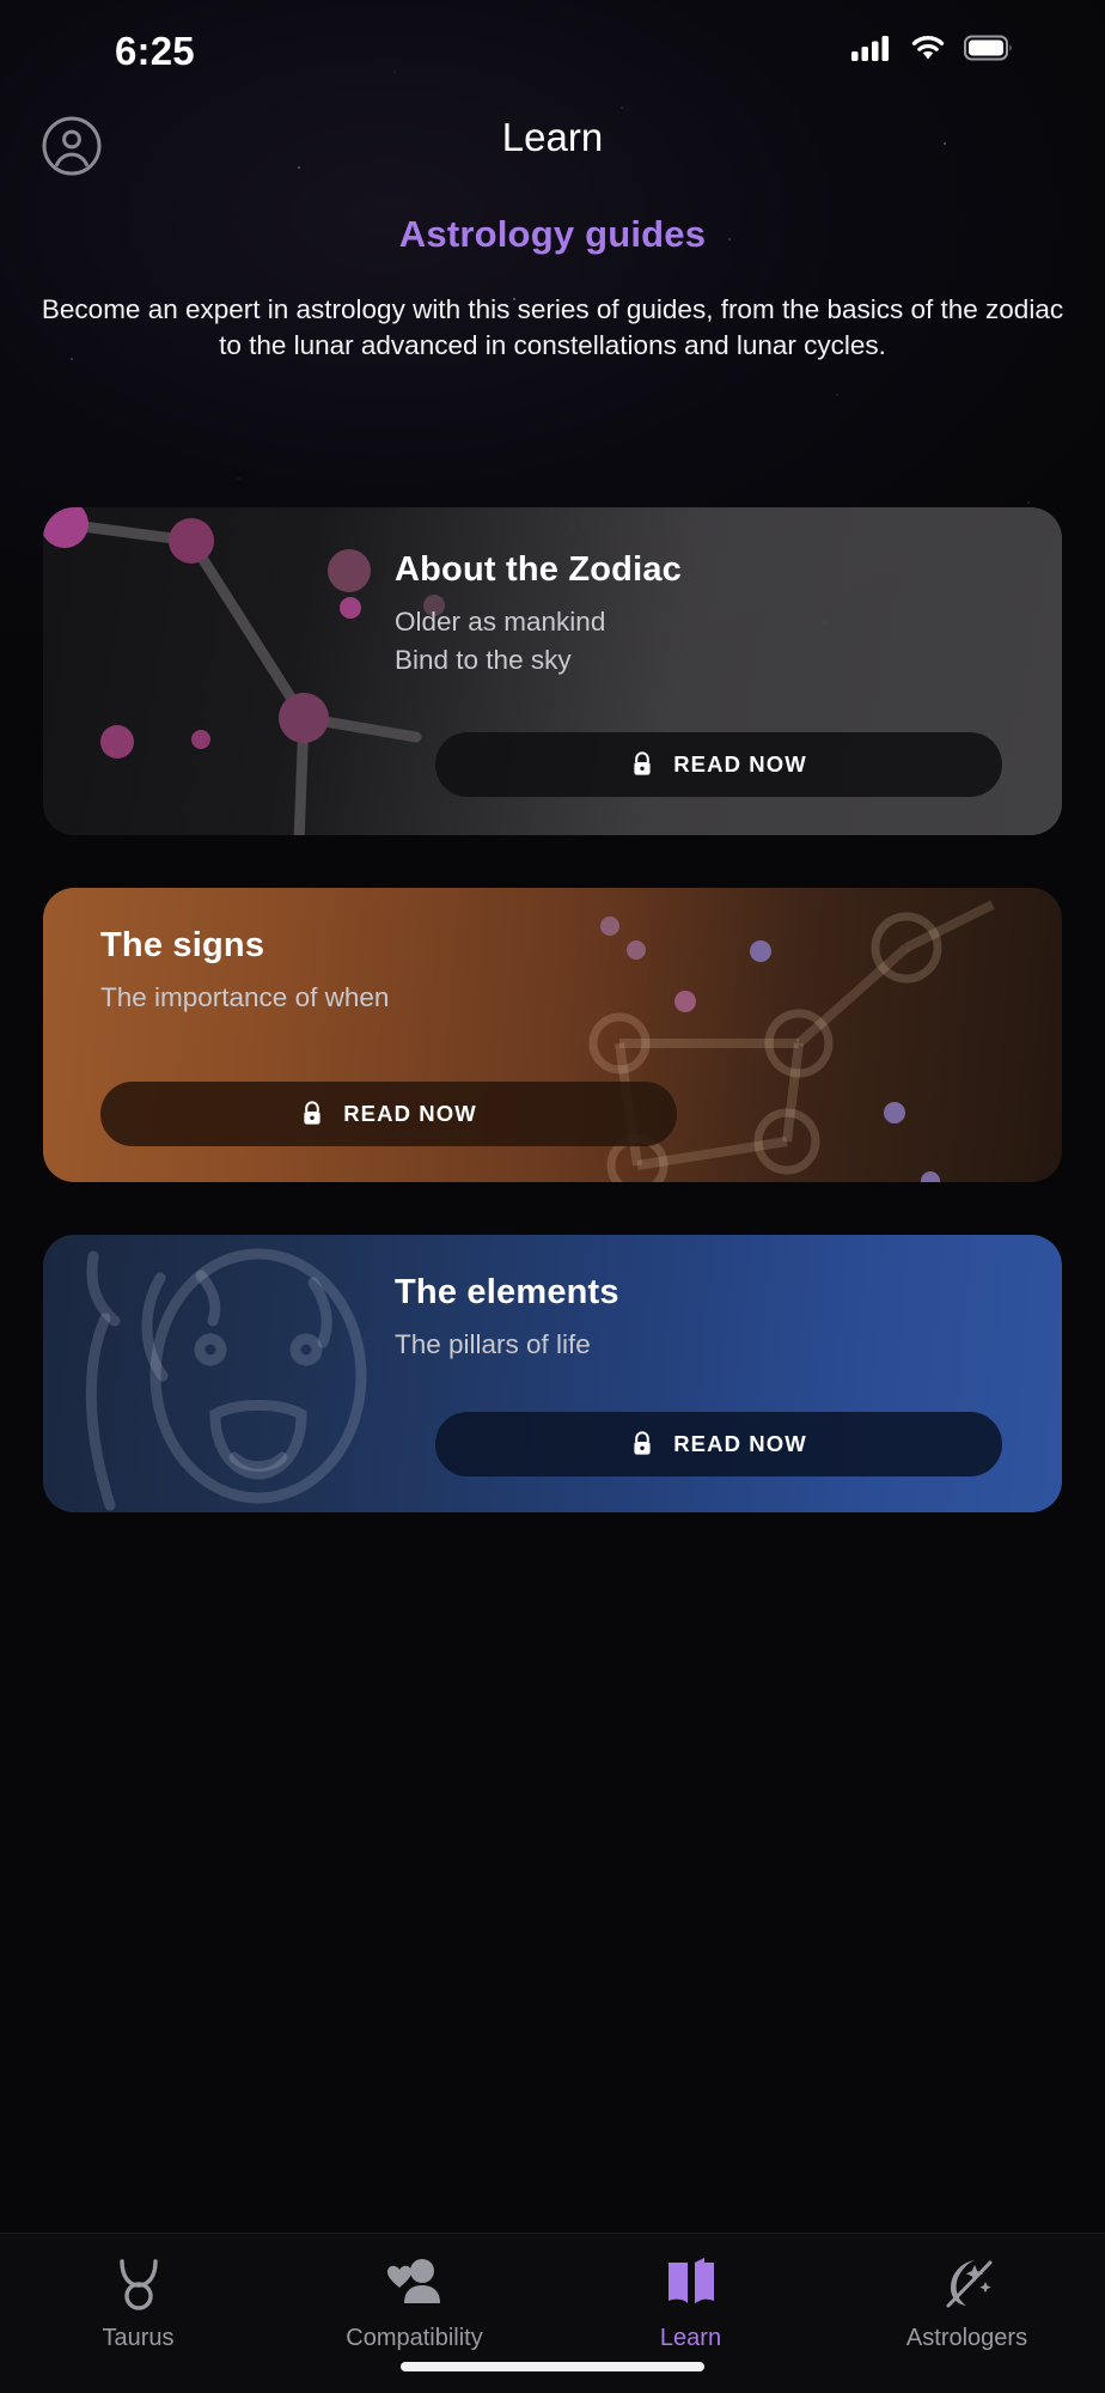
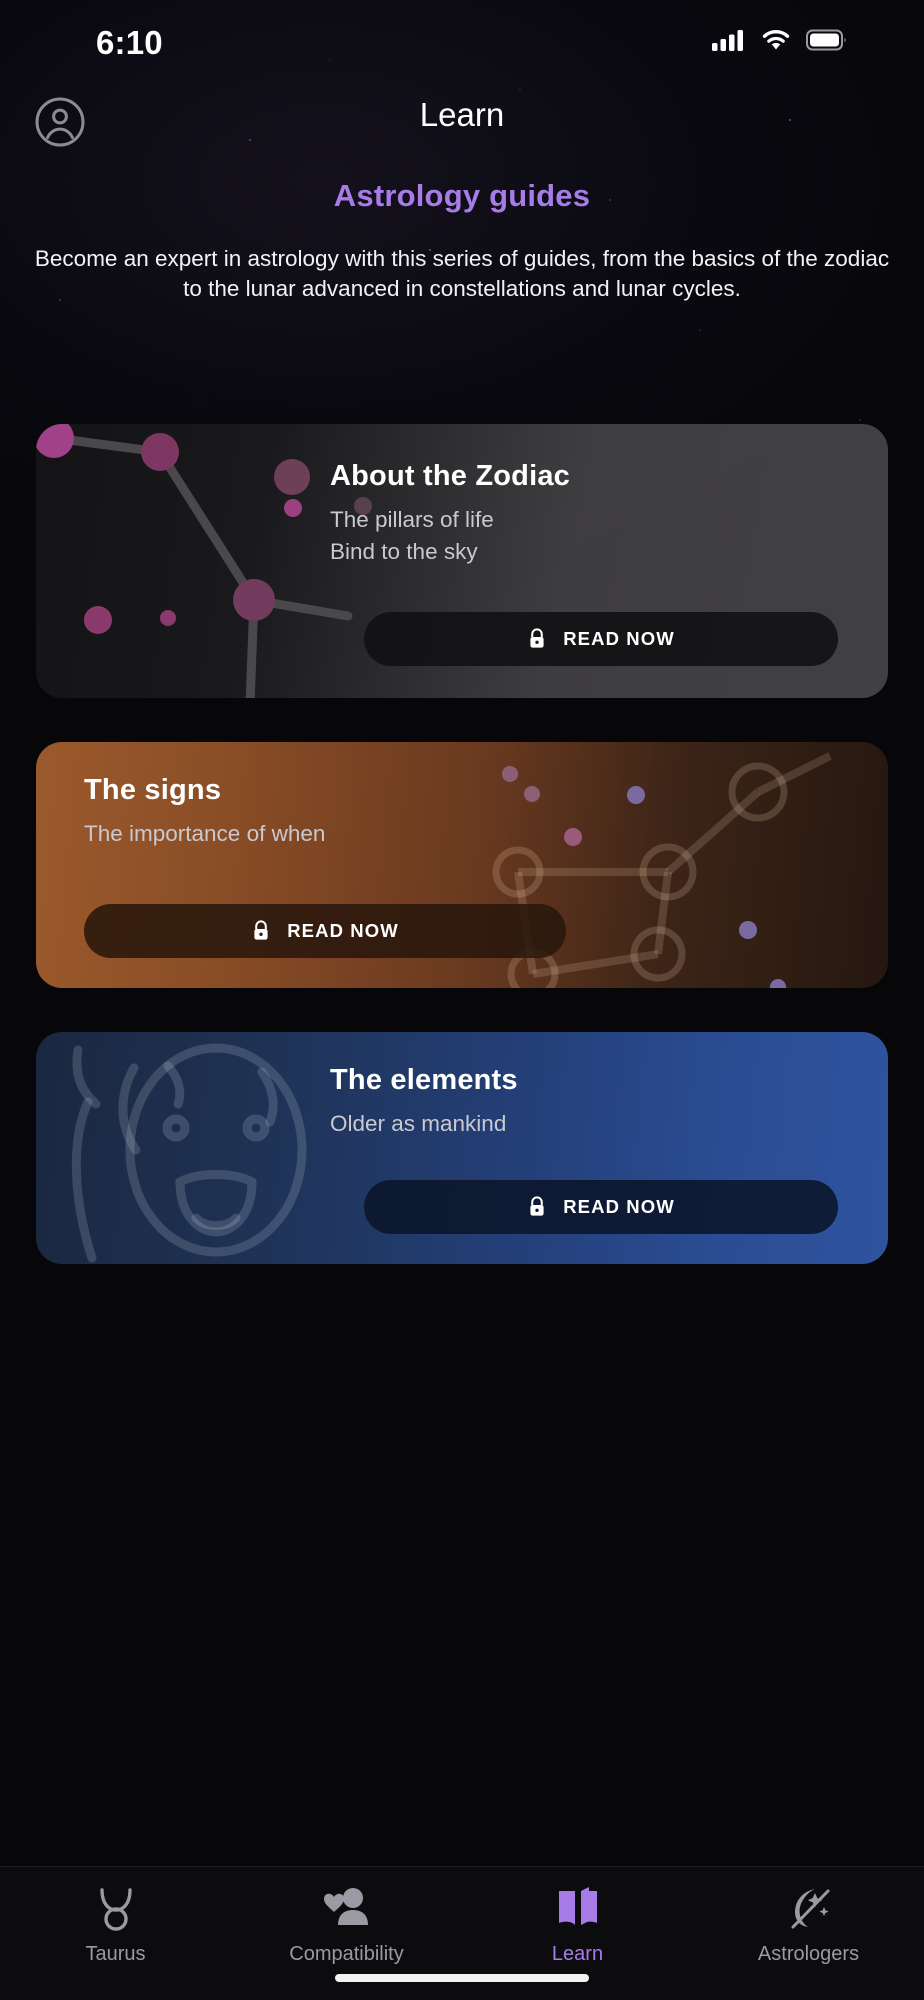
- 6:25
+ 6:10
  Learn
  Astrology guides
  Become an expert in astrology with this series of guides, from the basics of the zodiac to the lunar advanced in constellations and lunar cycles.
  About the Zodiac
- Older as mankind
+ The pillars of life
  Bind to the sky
  READ NOW
  The signs
  The importance of when
  READ NOW
  The elements
- The pillars of life
+ Older as mankind
  READ NOW
  Taurus
  Compatibility
  Learn
  Astrologers
